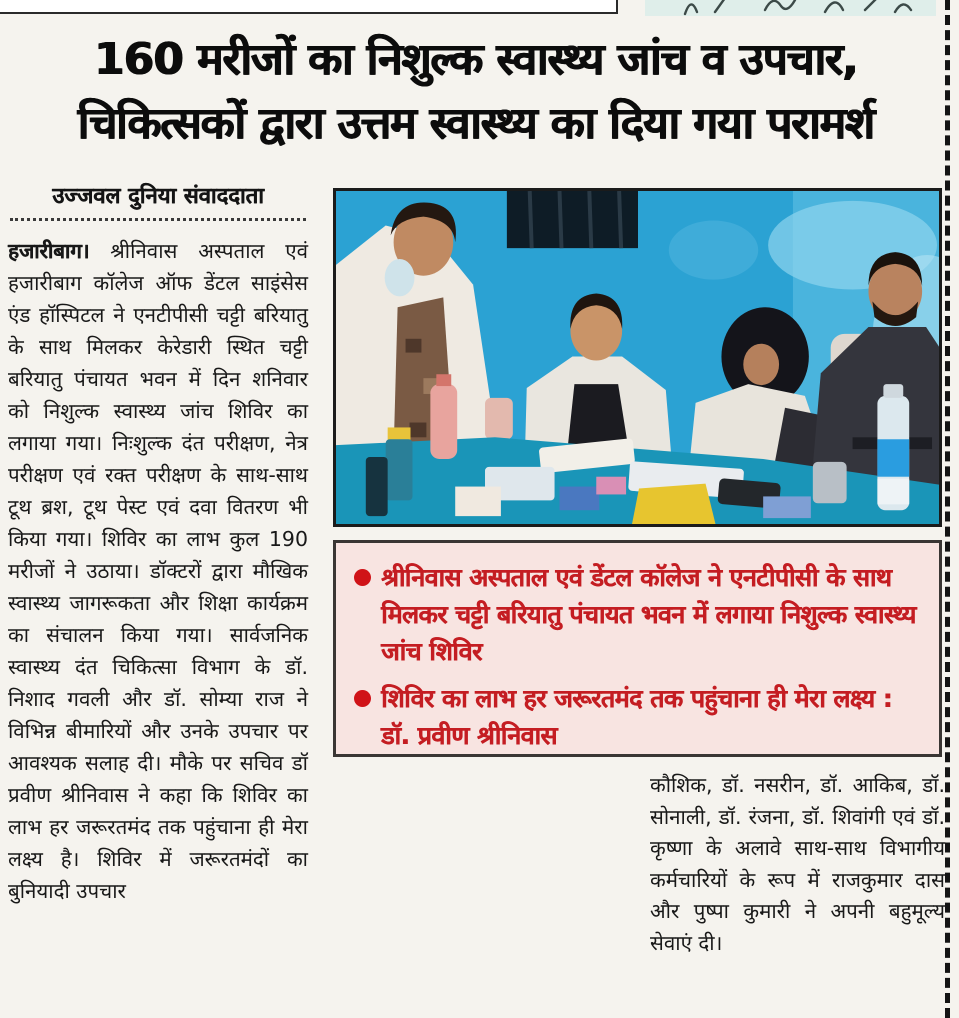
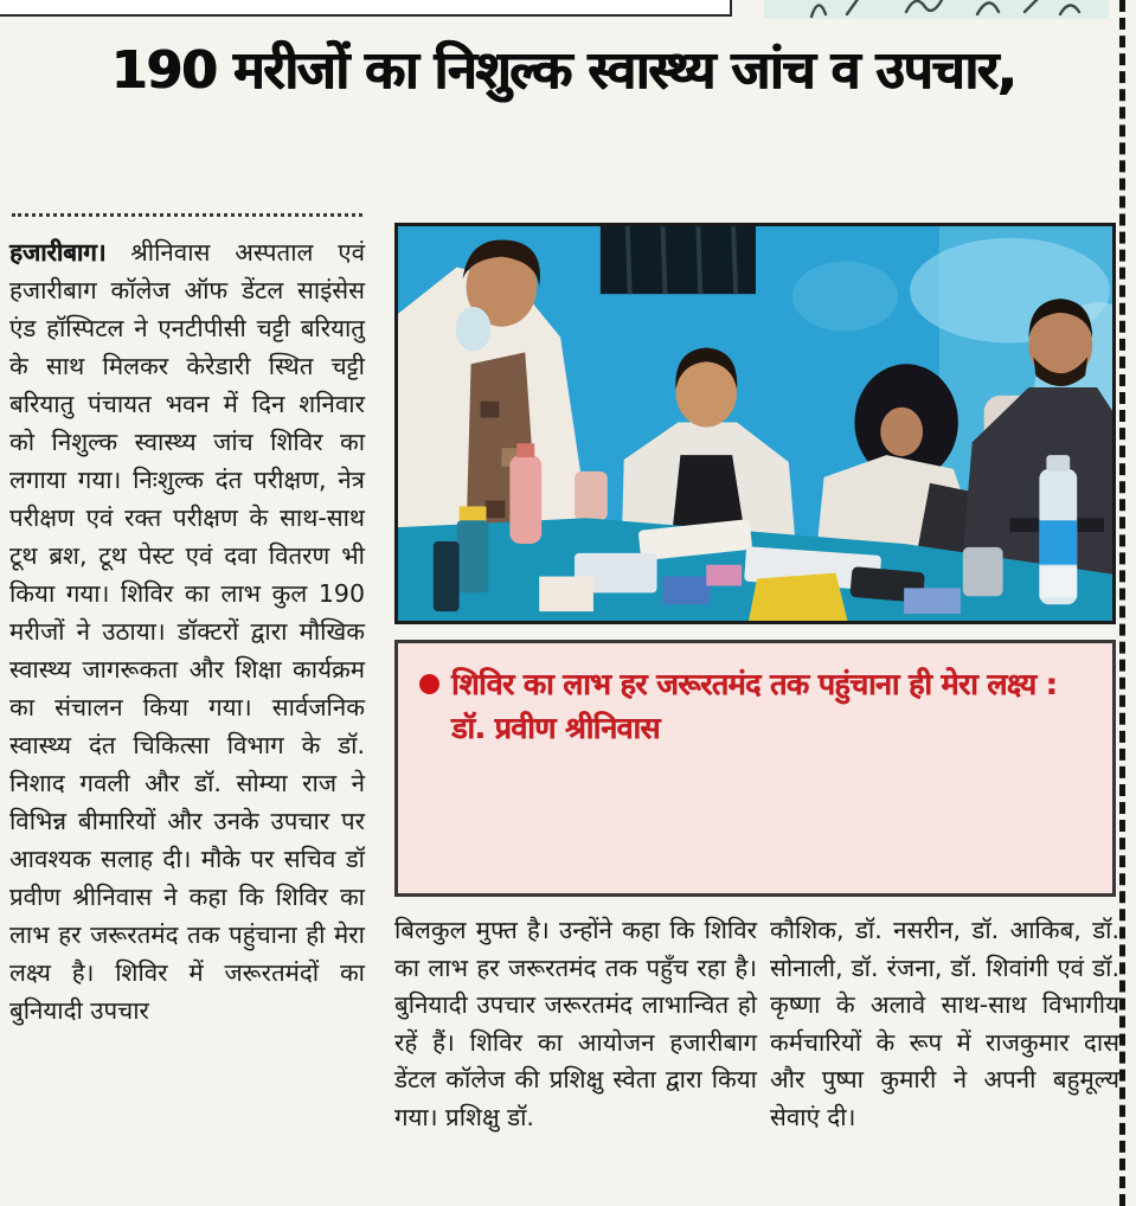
- 160 मरीजों का निशुल्क स्वास्थ्य जांच व उपचार,
+ 190 मरीजों का निशुल्क स्वास्थ्य जांच व उपचार,
- चिकित्सकों द्वारा उत्तम स्वास्थ्य का दिया गया परामर्श
- उज्जवल दुनिया संवाददाता
  हजारीबाग। श्रीनिवास अस्पताल एवं हजारीबाग कॉलेज ऑफ डेंटल साइंसेस एंड हॉस्पिटल ने एनटीपीसी चट्टी बरियातु के साथ मिलकर केरेडारी स्थित चट्टी बरियातु पंचायत भवन में दिन शनिवार को निशुल्क स्वास्थ्य जांच शिविर का लगाया गया। निःशुल्क दंत परीक्षण, नेत्र परीक्षण एवं रक्त परीक्षण के साथ-साथ टूथ ब्रश, टूथ पेस्ट एवं दवा वितरण भी किया गया। शिविर का लाभ कुल 190 मरीजों ने उठाया। डॉक्टरों द्वारा मौखिक स्वास्थ्य जागरूकता और शिक्षा कार्यक्रम का संचालन किया गया। सार्वजनिक स्वास्थ्य दंत चिकित्सा विभाग के डॉ. निशाद गवली और डॉ. सोम्या राज ने विभिन्न बीमारियों और उनके उपचार पर आवश्यक सलाह दी। मौके पर सचिव डॉ प्रवीण श्रीनिवास ने कहा कि शिविर का लाभ हर जरूरतमंद तक पहुंचाना ही मेरा लक्ष्य है। शिविर में जरूरतमंदों का बुनियादी उपचार
- श्रीनिवास अस्पताल एवं डेंटल कॉलेज ने एनटीपीसी के साथ मिलकर चट्टी बरियातु पंचायत भवन में लगाया निशुल्क स्वास्थ्य जांच शिविर
  शिविर का लाभ हर जरूरतमंद तक पहुंचाना ही मेरा लक्ष्य : डॉ. प्रवीण श्रीनिवास
+ बिलकुल मुफ्त है। उन्होंने कहा कि शिविर का लाभ हर जरूरतमंद तक पहुँच रहा है। बुनियादी उपचार जरूरतमंद लाभान्वित हो रहें हैं। शिविर का आयोजन हजारीबाग डेंटल कॉलेज की प्रशिक्षु स्वेता द्वारा किया गया। प्रशिक्षु डॉ.
  कौशिक, डॉ. नसरीन, डॉ. आकिब, डॉ. सोनाली, डॉ. रंजना, डॉ. शिवांगी एवं डॉ. कृष्णा के अलावे साथ-साथ विभागीय कर्मचारियों के रूप में राजकुमार दास और पुष्पा कुमारी ने अपनी बहुमूल्य सेवाएं दी।
